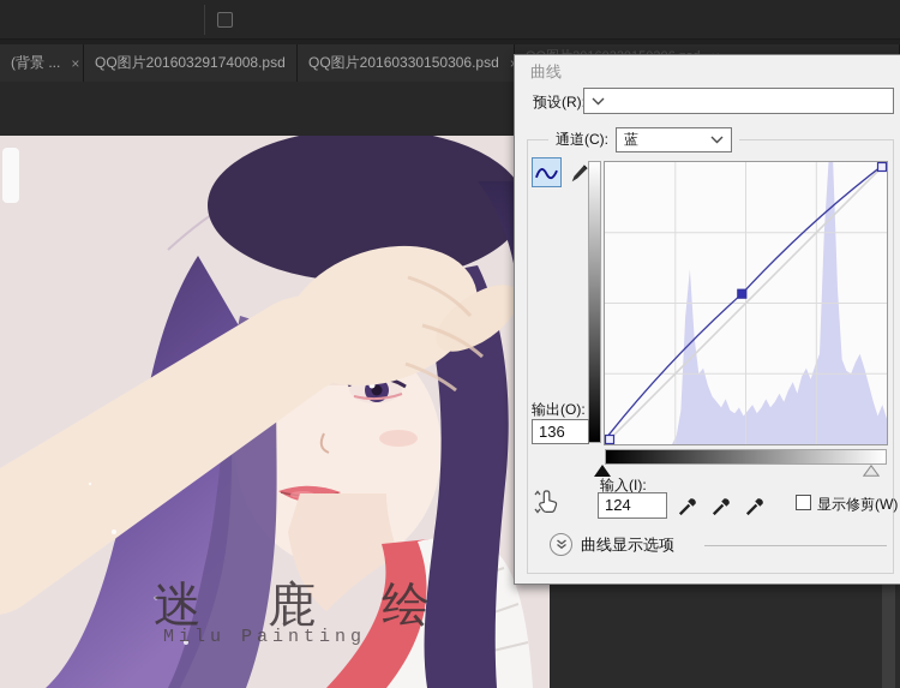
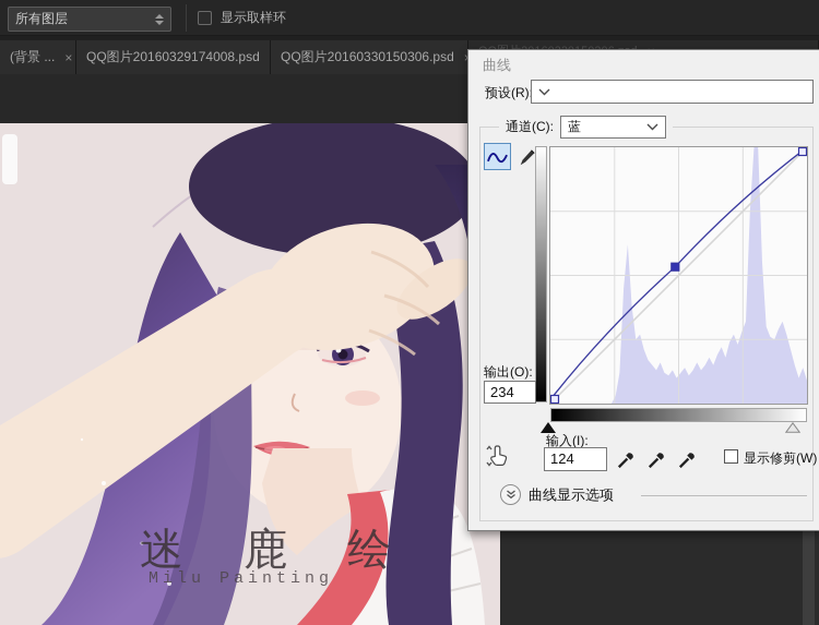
+ 所有图层
+ 显示取样环
  (背景 ...
  ×
  QQ图片20160329174008.psd
  QQ图片20160330150306.psd
  迷 鹿 绘
  Milu Painting
  曲线
  预设(R)
  通道(C):
  蓝
  输出(O):
- 136
+ 234
  输入(I):
  124
  显示修剪(W)
  曲线显示选项
